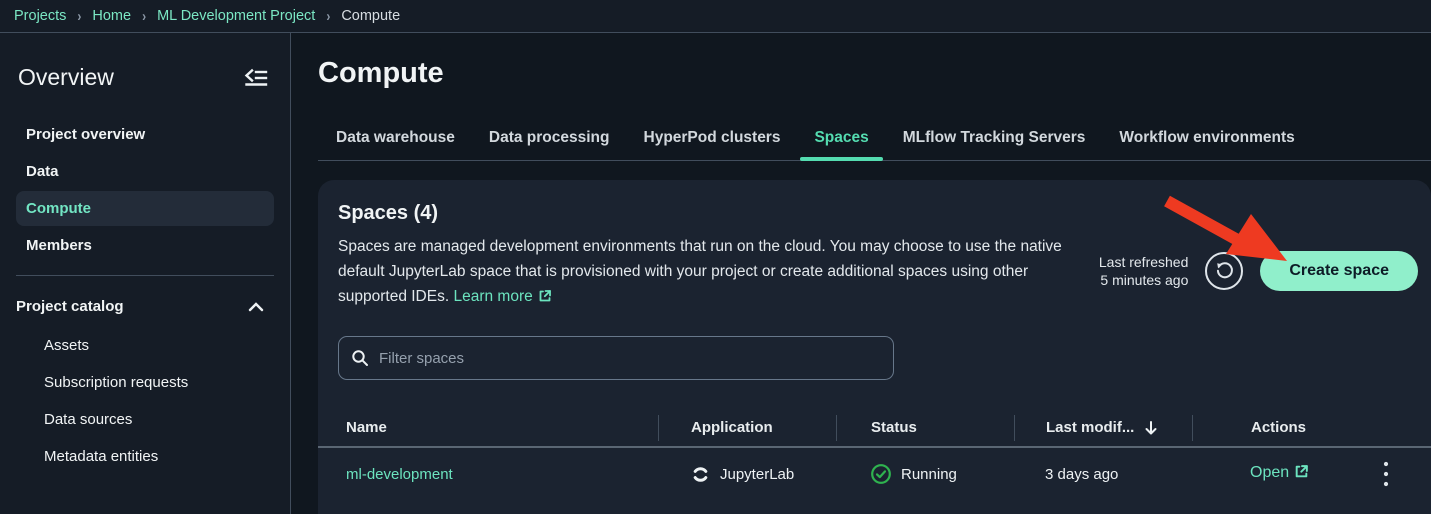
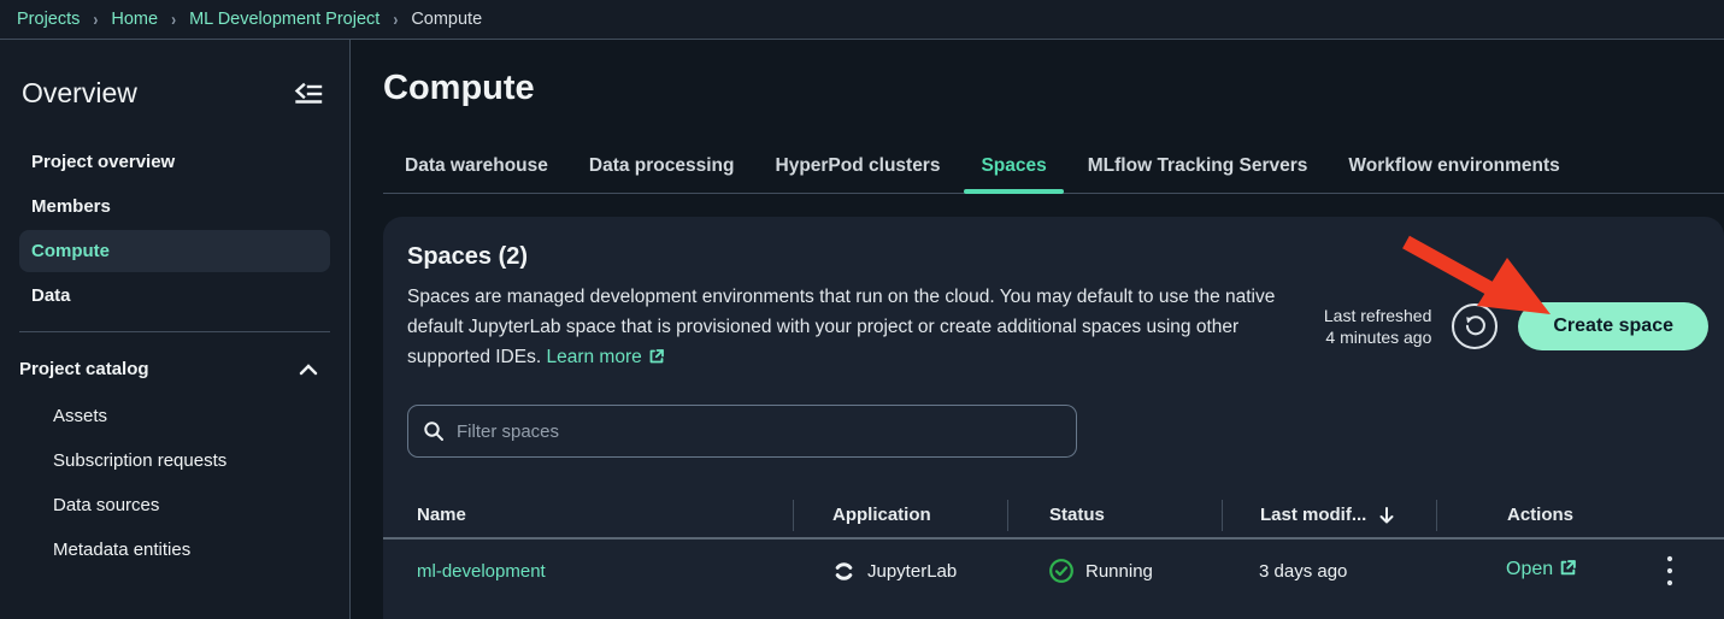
  Projects
  ›
  Home
  ›
  ML Development Project
  ›
  Compute
  Overview
  Project overview
- Data
+ Members
  Compute
- Members
+ Data
  Project catalog
  Assets
  Subscription requests
  Data sources
  Metadata entities
  Compute
  Data warehouse
  Data processing
  HyperPod clusters
  Spaces
  MLflow Tracking Servers
  Workflow environments
- Spaces (4)
+ Spaces (2)
- Spaces are managed development environments that run on the cloud. You may choose to use the native default JupyterLab space that is provisioned with your project or create additional spaces using other supported IDEs. Learn more
+ Spaces are managed development environments that run on the cloud. You may default to use the native default JupyterLab space that is provisioned with your project or create additional spaces using other supported IDEs. Learn more
  Last refreshed
- 5 minutes ago
+ 4 minutes ago
  Create space
  Filter spaces
  Name
  Application
  Status
  Last modif...
  Actions
  ml-development
  JupyterLab
  Running
  3 days ago
  Open
